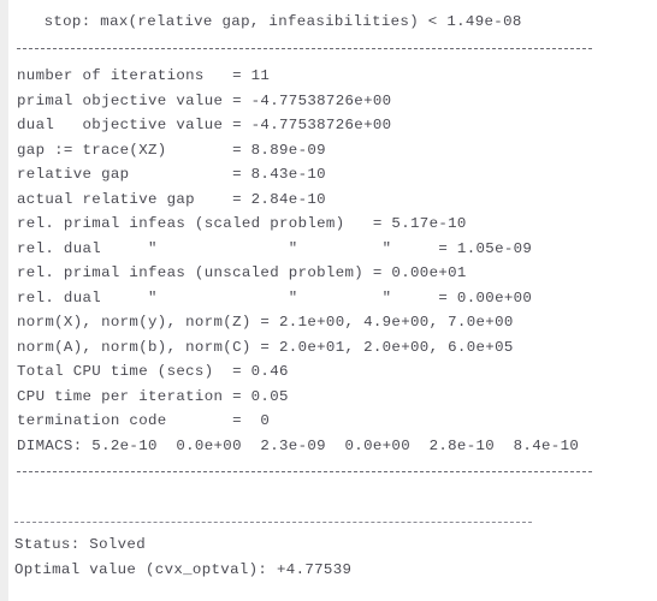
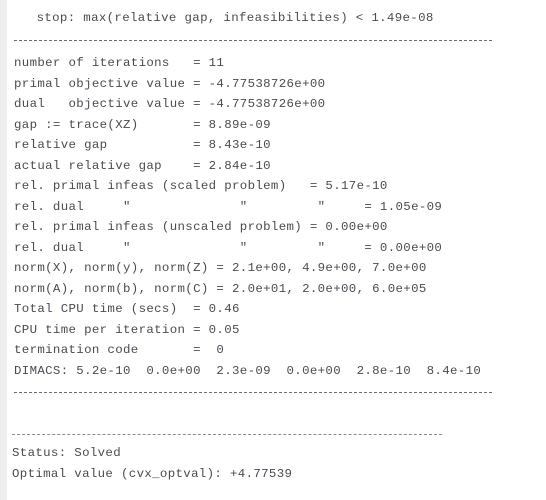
  stop: max(relative gap, infeasibilities) < 1.49e-08
  number of iterations = 11
  primal objective value = -4.77538726e+00
  dual objective value = -4.77538726e+00
  gap := trace(XZ) = 8.89e-09
  relative gap = 8.43e-10
  actual relative gap = 2.84e-10
  rel. primal infeas (scaled problem) = 5.17e-10
  rel. dual " " " = 1.05e-09
- rel. primal infeas (unscaled problem) = 0.00e+01
+ rel. primal infeas (unscaled problem) = 0.00e+00
  rel. dual " " " = 0.00e+00
  norm(X), norm(y), norm(Z) = 2.1e+00, 4.9e+00, 7.0e+00
  norm(A), norm(b), norm(C) = 2.0e+01, 2.0e+00, 6.0e+05
  Total CPU time (secs) = 0.46
  CPU time per iteration = 0.05
  termination code = 0
  DIMACS: 5.2e-10 0.0e+00 2.3e-09 0.0e+00 2.8e-10 8.4e-10
  Status: Solved
  Optimal value (cvx_optval): +4.77539
